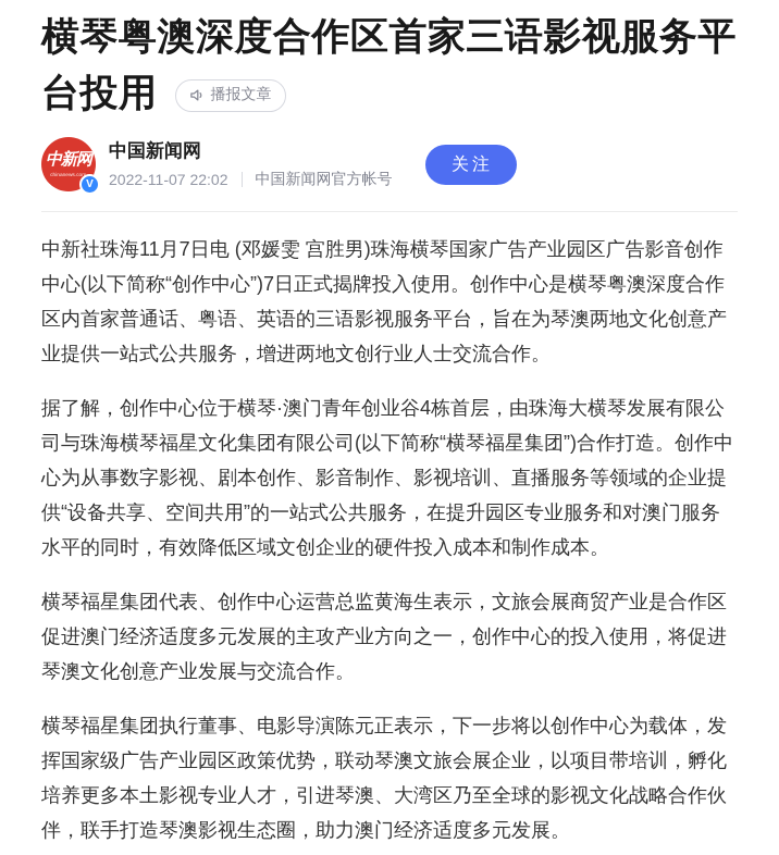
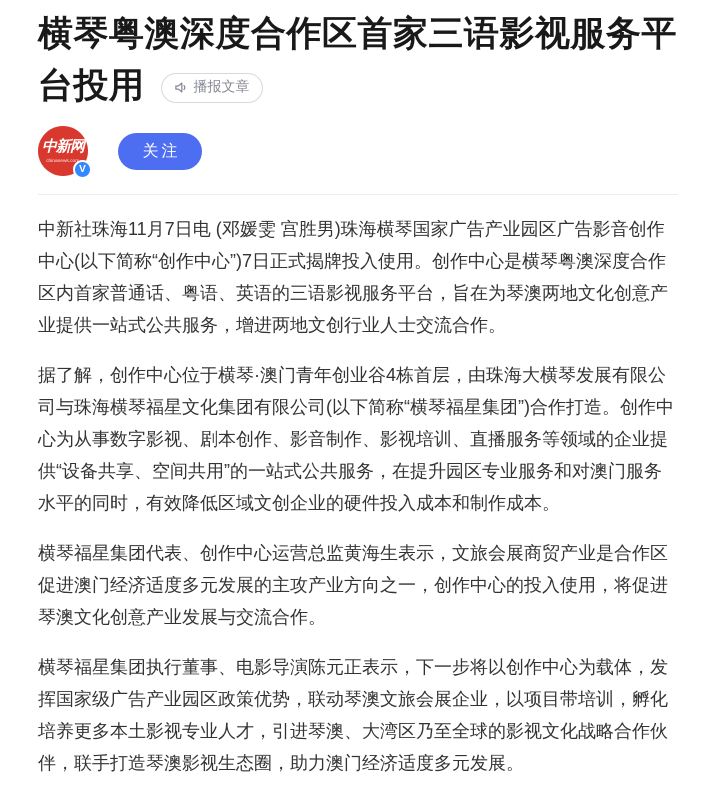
  横琴粤澳深度合作区首家三语影视服务平台投用
  播报文章
  中新网
  V
- 中国新闻网
- 2022-11-07 22:02
- 中国新闻网官方帐号
  关注
  中新社珠海11月7日电 (邓媛雯 宫胜男)珠海横琴国家广告产业园区广告影音创作中心(以下简称“创作中心”)7日正式揭牌投入使用。创作中心是横琴粤澳深度合作区内首家普通话、粤语、英语的三语影视服务平台，旨在为琴澳两地文化创意产业提供一站式公共服务，增进两地文创行业人士交流合作。
  据了解，创作中心位于横琴·澳门青年创业谷4栋首层，由珠海大横琴发展有限公司与珠海横琴福星文化集团有限公司(以下简称“横琴福星集团”)合作打造。创作中心为从事数字影视、剧本创作、影音制作、影视培训、直播服务等领域的企业提供“设备共享、空间共用”的一站式公共服务，在提升园区专业服务和对澳门服务水平的同时，有效降低区域文创企业的硬件投入成本和制作成本。
  横琴福星集团代表、创作中心运营总监黄海生表示，文旅会展商贸产业是合作区促进澳门经济适度多元发展的主攻产业方向之一，创作中心的投入使用，将促进琴澳文化创意产业发展与交流合作。
  横琴福星集团执行董事、电影导演陈元正表示，下一步将以创作中心为载体，发挥国家级广告产业园区政策优势，联动琴澳文旅会展企业，以项目带培训，孵化培养更多本土影视专业人才，引进琴澳、大湾区乃至全球的影视文化战略合作伙伴，联手打造琴澳影视生态圈，助力澳门经济适度多元发展。
